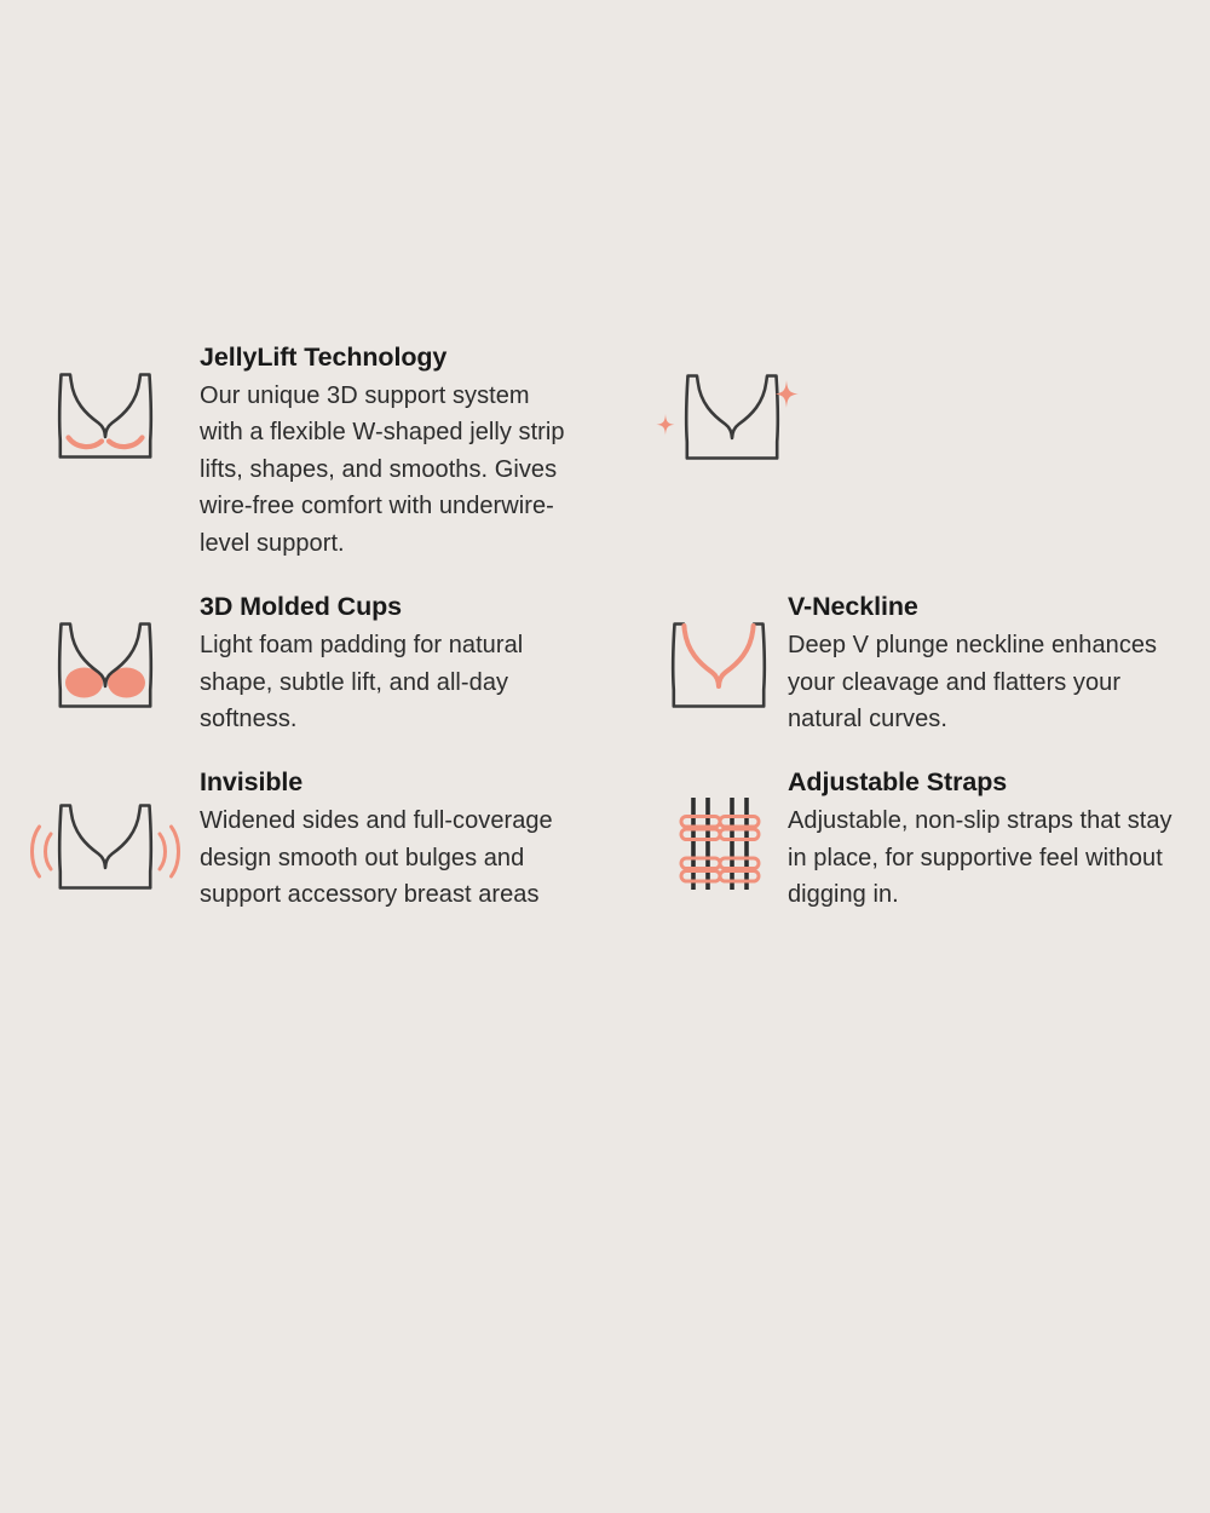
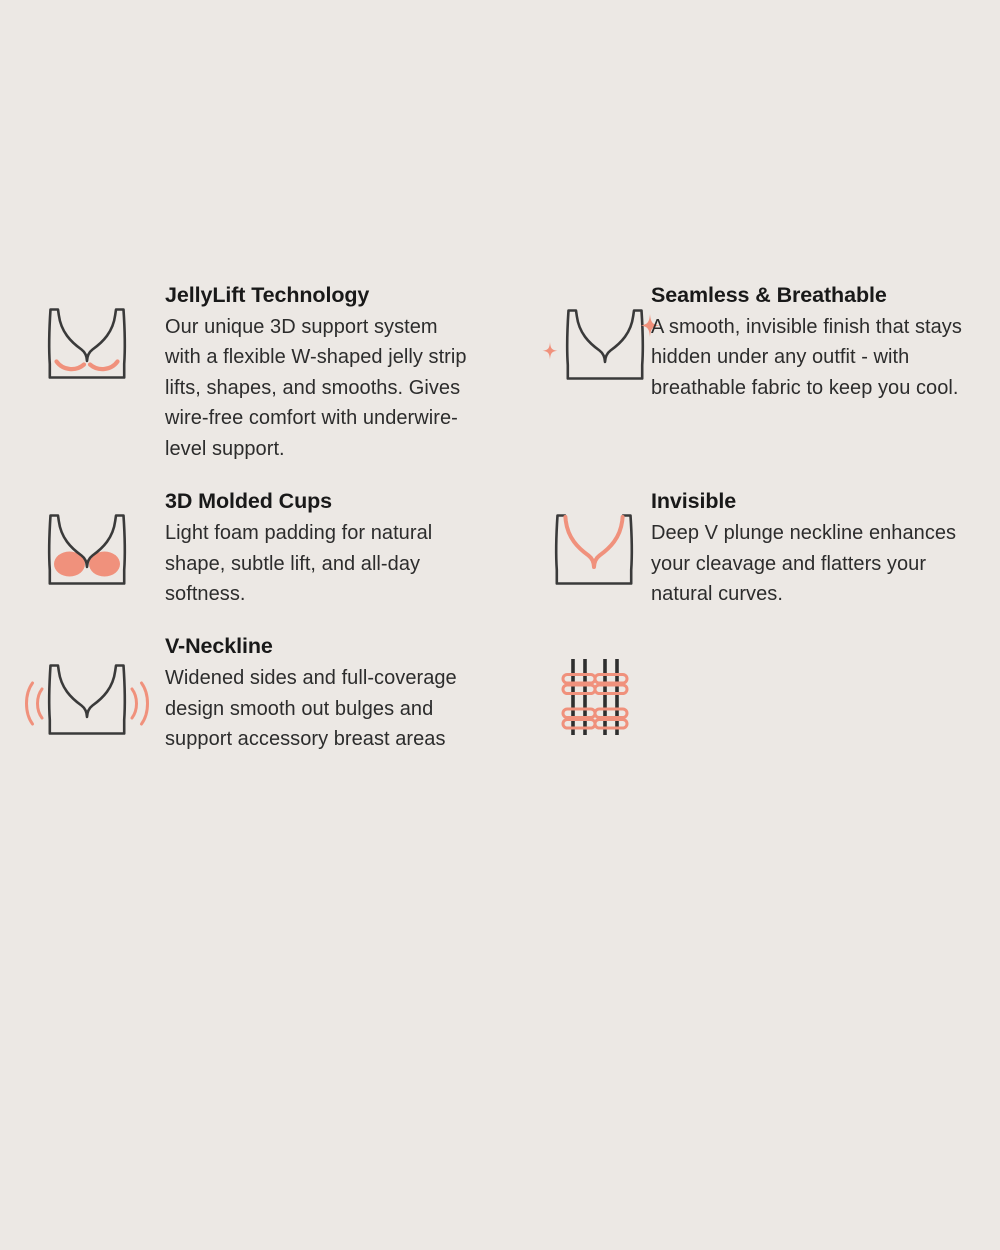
  JellyLift Technology
  Our unique 3D support system with a flexible W-shaped jelly strip lifts, shapes, and smooths. Gives wire-free comfort with underwire-level support.
+ Seamless & Breathable
+ A smooth, invisible finish that stays hidden under any outfit - with breathable fabric to keep you cool.
  3D Molded Cups
  Light foam padding for natural shape, subtle lift, and all-day softness.
- V-Neckline
+ Invisible
  Deep V plunge neckline enhances your cleavage and flatters your natural curves.
- Invisible
+ V-Neckline
  Widened sides and full-coverage design smooth out bulges and support accessory breast areas
- Adjustable Straps
- Adjustable, non-slip straps that stay in place, for supportive feel without digging in.
